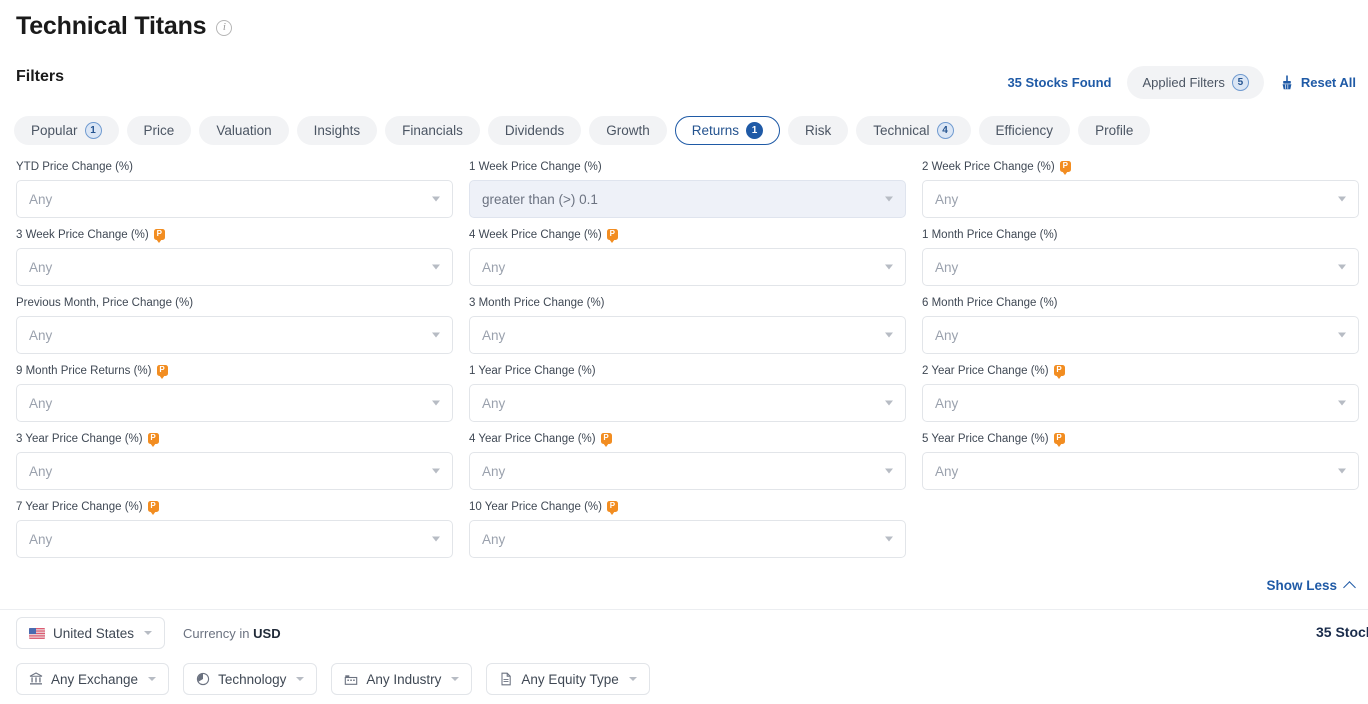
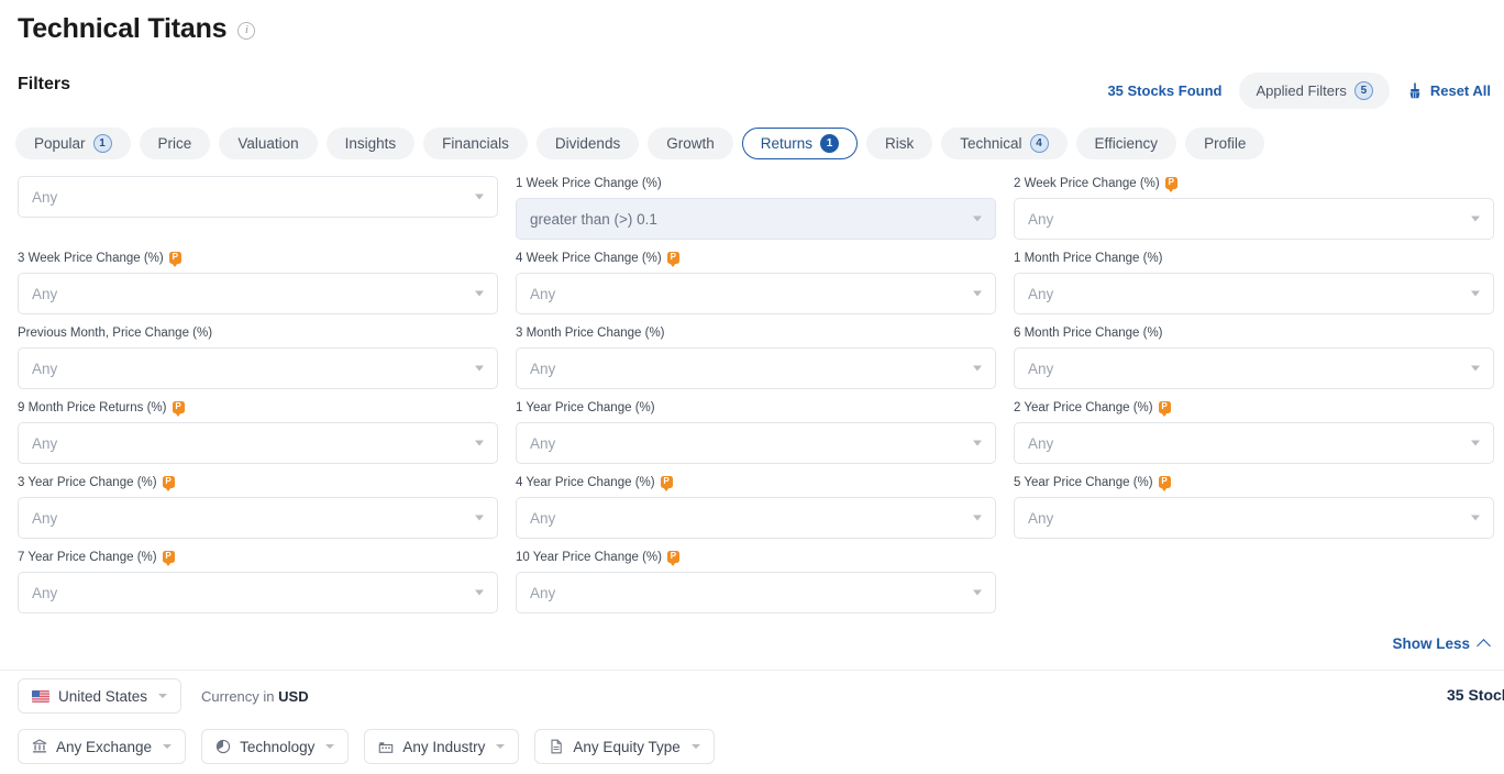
  Technical Titans
  i
  Filters
  35 Stocks Found
  Applied Filters
  5
  Reset All
  Popular
  1
  Price
  Valuation
  Insights
  Financials
  Dividends
  Growth
  Returns
  1
  Risk
  Technical
  4
  Efficiency
  Profile
- YTD Price Change (%)
  Any
  1 Week Price Change (%)
  greater than (>) 0.1
  2 Week Price Change (%)
  P
  Any
  3 Week Price Change (%)
  P
  Any
  4 Week Price Change (%)
  P
  Any
  1 Month Price Change (%)
  Any
  Previous Month, Price Change (%)
  Any
  3 Month Price Change (%)
  Any
  6 Month Price Change (%)
  Any
  9 Month Price Returns (%)
  P
  Any
  1 Year Price Change (%)
  Any
  2 Year Price Change (%)
  P
  Any
  3 Year Price Change (%)
  P
  Any
  4 Year Price Change (%)
  P
  Any
  5 Year Price Change (%)
  P
  Any
  7 Year Price Change (%)
  P
  Any
  10 Year Price Change (%)
  P
  Any
  Show Less
  United States
  Currency in USD
  35 Stoc
  Any Exchange
  Technology
  Any Industry
  Any Equity Type
